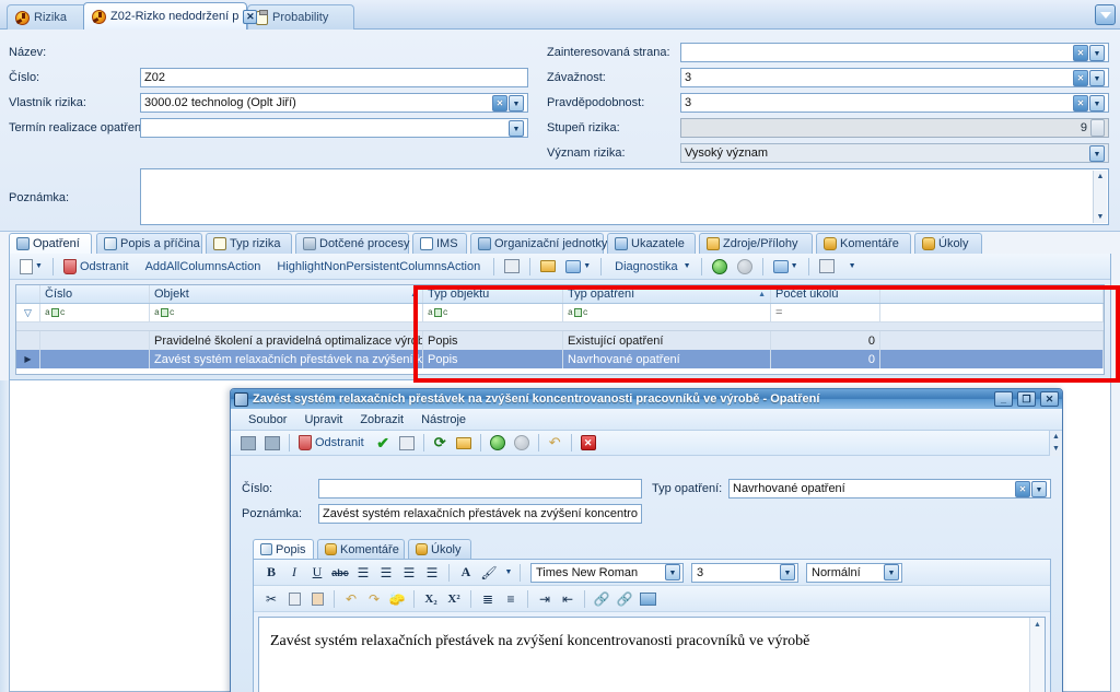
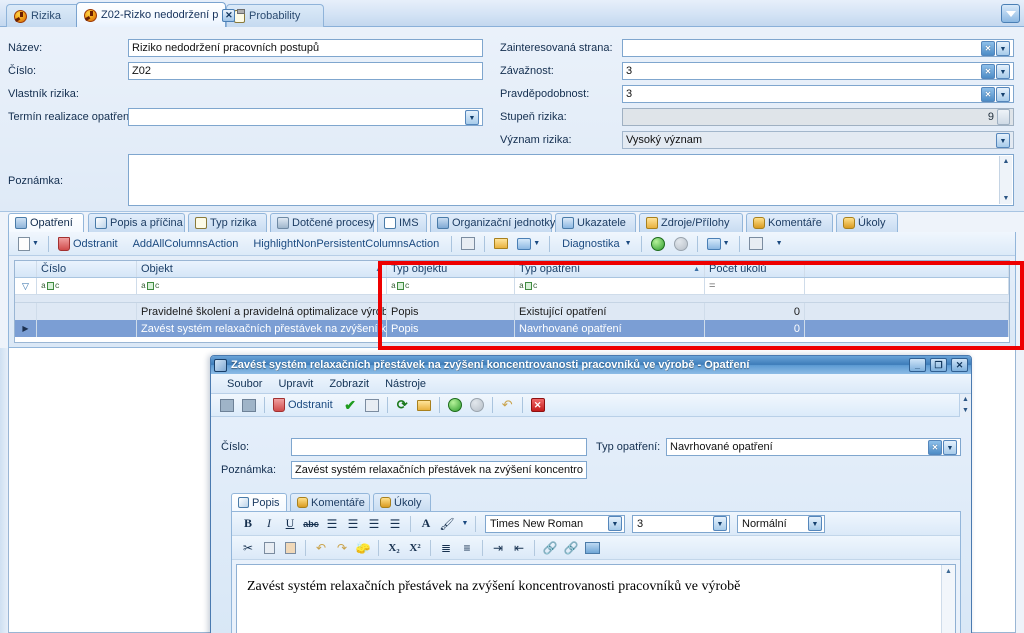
  Rizika
  Z02-Rizko nedodržení p
  ✕
  Probability
  Název:
+ Riziko nedodržení pracovních postupů
  Číslo:
  Z02
  Vlastník rizika:
- 3000.02 technolog (Oplt Jiří)
  Termín realizace opatřen
  Zainteresovaná strana:
  Závažnost:
  3
  Pravděpodobnost:
  3
  Stupeň rizika:
  9
  Význam rizika:
  Vysoký význam
  Poznámka:
  Opatření
  Popis a příčina
  Typ rizika
  Dotčené procesy
  IMS
  Organizační jednotky
  Ukazatele
  Zdroje/Přílohy
  Komentáře
  Úkoly
  Odstranit
  AddAllColumnsAction
  HighlightNonPersistentColumnsAction
  Diagnostika
  Číslo
  Objekt
  Typ objektu
  Typ opatření
  Počet úkolů
  ▽
  a c
  a c
  a c
  a c
  =
  Pravidelné školení a pravidelná optimalizace výrob
  Popis
  Existující opatření
  0
  ▶
  Zavést systém relaxačních přestávek na zvýšení k
  Popis
  Navrhované opatření
  0
  Zavést systém relaxačních přestávek na zvýšení koncentrovanosti pracovníků ve výrobě - Opatření
  _
  ❐
  ✕
  Soubor
  Upravit
  Zobrazit
  Nástroje
  Odstranit
  ✔
  ⟳
  ↶
  ✕
  Číslo:
  Poznámka:
  Zavést systém relaxačních přestávek na zvýšení koncentro
  Typ opatření:
  Navrhované opatření
  Popis
  Komentáře
  Úkoly
  B
  I
  U
  abc
  ☰
  ☰
  ☰
  ☰
  A
  🖌
  Times New Roman
  3
  Normální
  ✂
  ↶
  ↷
  🧽
  X₂
  X²
  ≣
  ≡
  ⇥
  ⇤
  🔗
  🔗
  Zavést systém relaxačních přestávek na zvýšení koncentrovanosti pracovníků ve výrobě
  ▲
